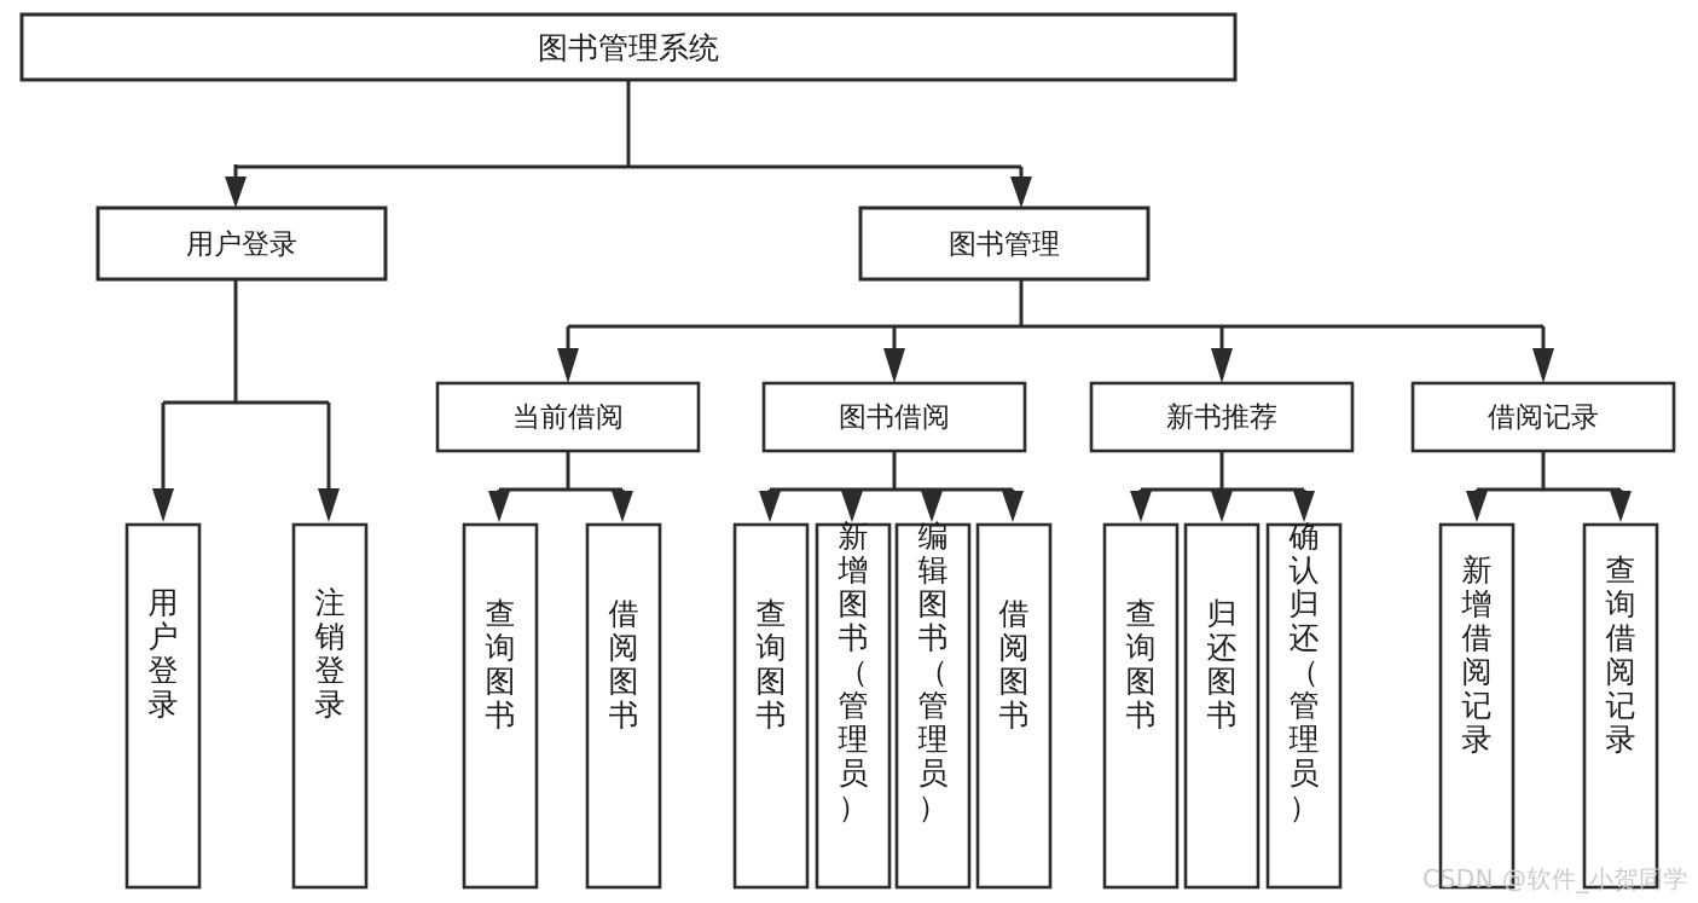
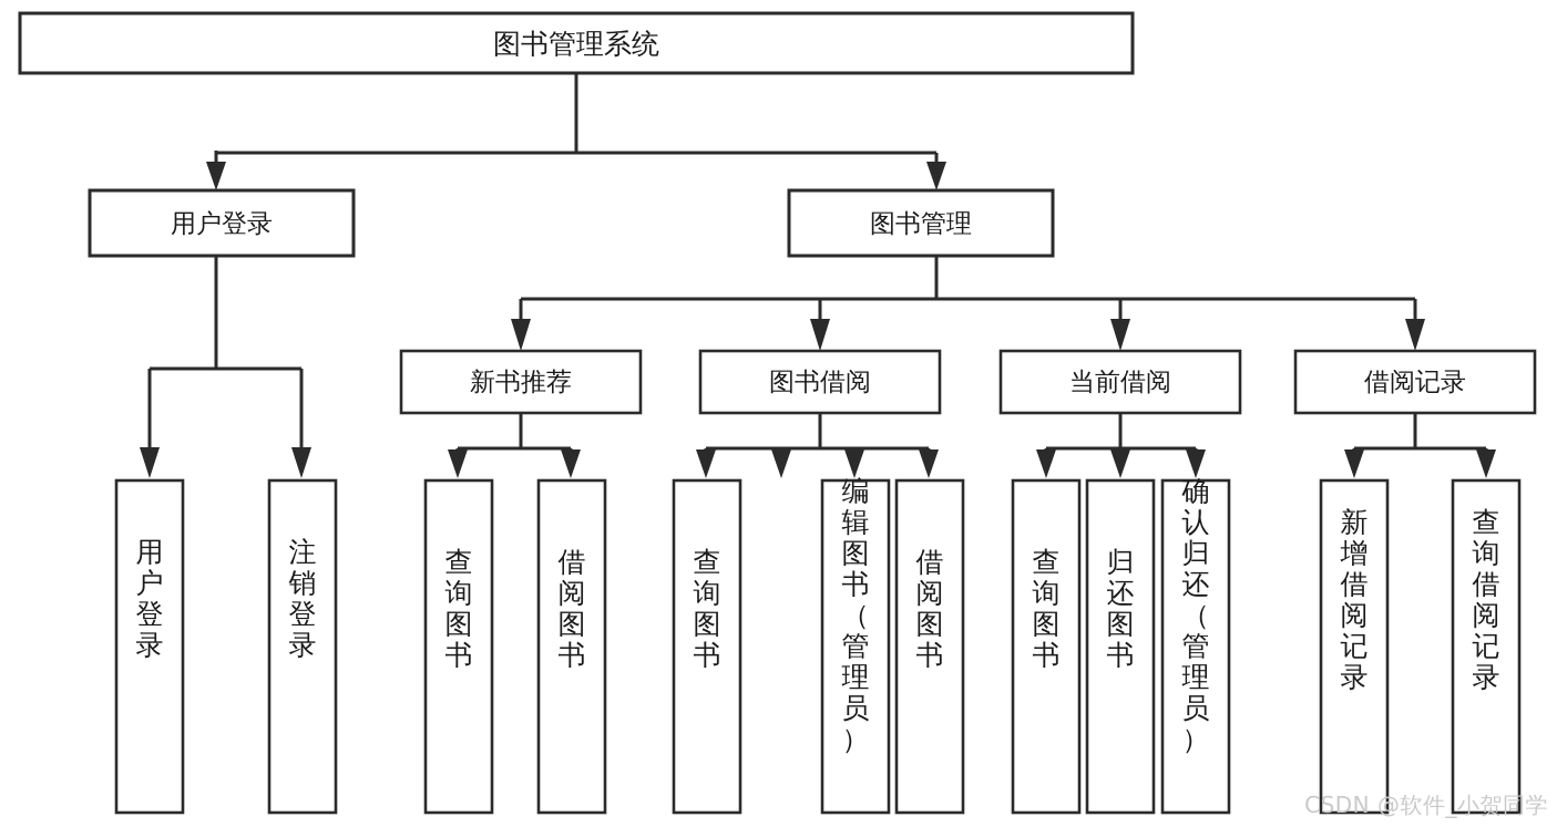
  图书管理系统
  用户登录
  图书管理
- 当前借阅
+ 新书推荐
  图书借阅
- 新书推荐
+ 当前借阅
  借阅记录
  用户登录
  注销登录
  查询图书
  借阅图书
  查询图书
- 新增图书（管理员）
  编辑图书（管理员）
  借阅图书
  查询图书
  归还图书
  确认归还（管理员）
  新增借阅记录
  查询借阅记录
  CSDN @软件_小贺同学
